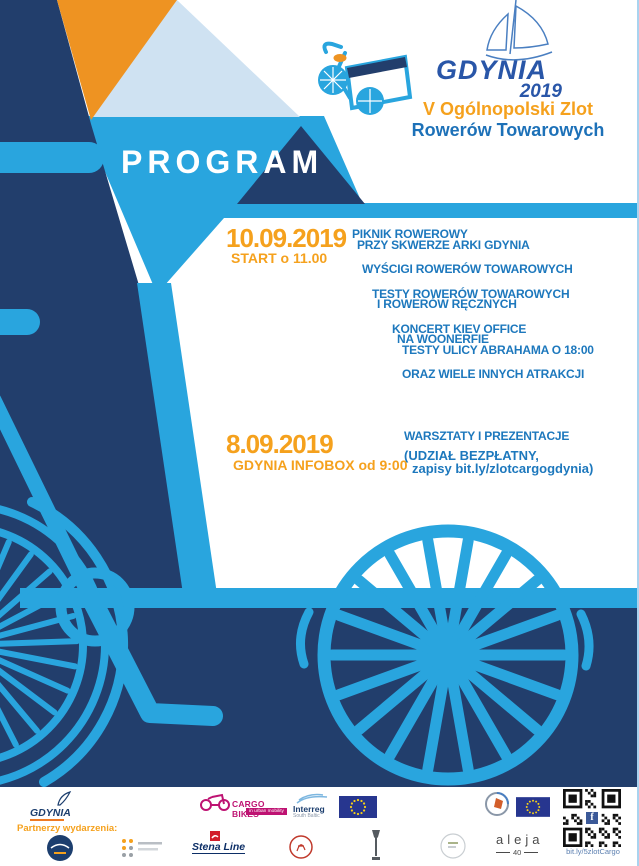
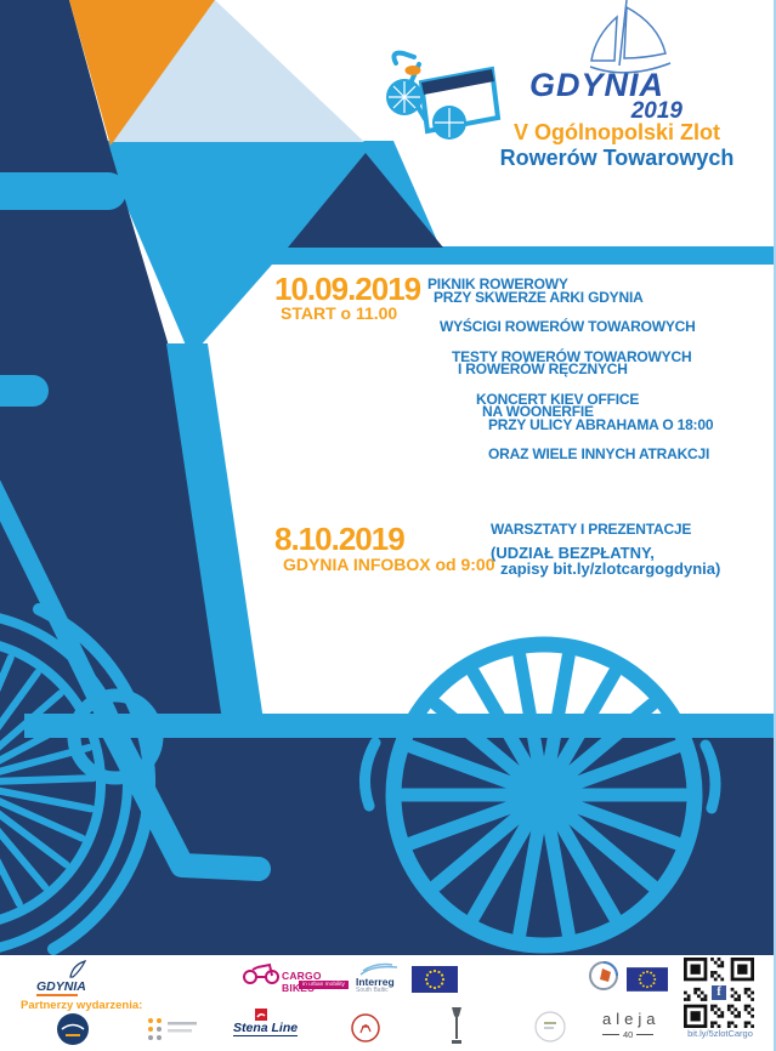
  GDYNIA
  2019
  V Ogólnopolski Zlot
  Rowerów Towarowych
- PROGRAM
  10.09.2019
  START o 11.00
  PIKNIK ROWEROWY
  PRZY SKWERZE ARKI GDYNIA
  WYŚCIGI ROWERÓW TOWAROWYCH
  TESTY ROWERÓW TOWAROWYCH
  I ROWERÓW RĘCZNYCH
  KONCERT KIEV OFFICE
  NA WOONERFIE
- TESTY ULICY ABRAHAMA O 18:00
+ PRZY ULICY ABRAHAMA O 18:00
  ORAZ WIELE INNYCH ATRAKCJI
- 8.09.2019
+ 8.10.2019
  GDYNIA INFOBOX od 9:00
  WARSZTATY I PREZENTACJE
  (UDZIAŁ BEZPŁATNY,
  zapisy bit.ly/zlotcargogdynia)
  GDYNIA
  CARGO BIK
  Interreg
  f
  bit.ly/5zlotCargo
  Partnerzy wydarzenia:
  Stena Line
  aleja
  40
